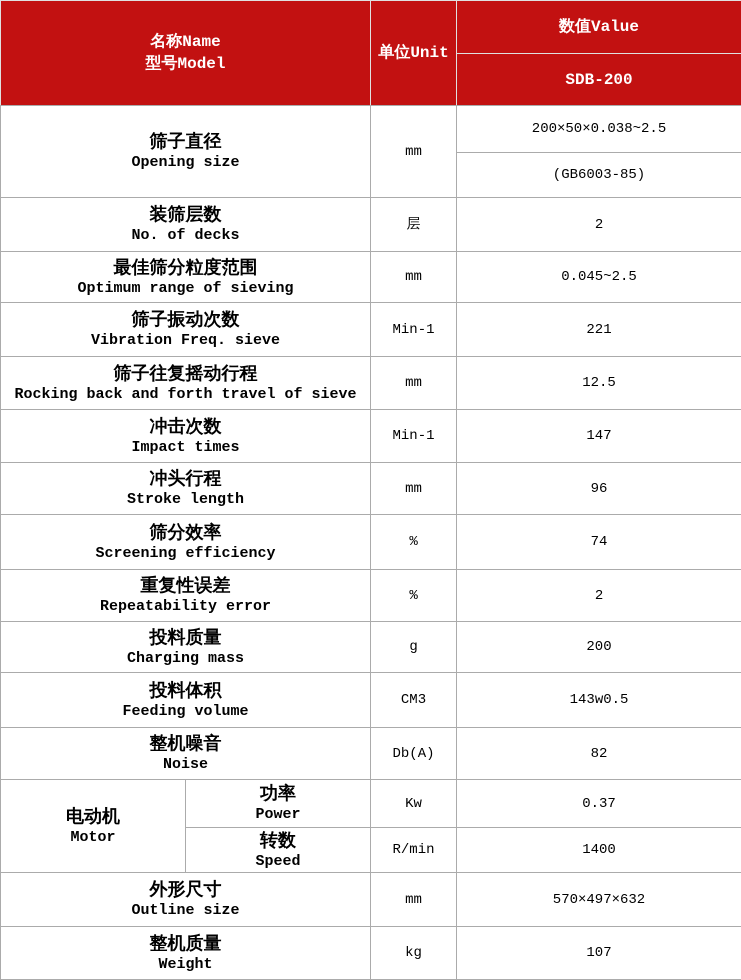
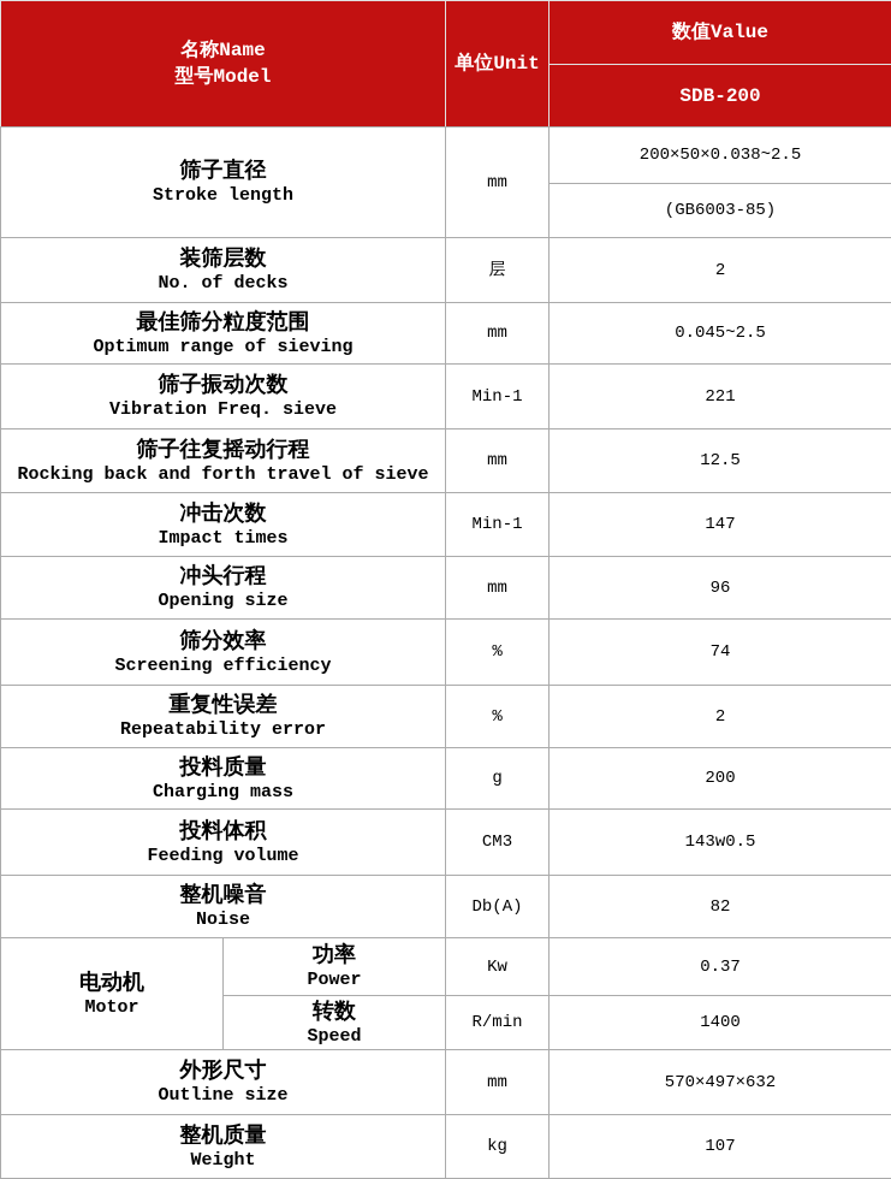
  名称Name 型号Model	单位Unit	数值Value
  SDB-200
- 筛子直径 Opening size	mm	200×50×0.038~2.5
+ 筛子直径 Stroke length	mm	200×50×0.038~2.5
  (GB6003-85)
  装筛层数 No. of decks	层	2
  最佳筛分粒度范围 Optimum range of sieving	mm	0.045~2.5
  筛子振动次数 Vibration Freq. sieve	Min-1	221
  筛子往复摇动行程 Rocking back and forth travel of sieve	mm	12.5
  冲击次数 Impact times	Min-1	147
- 冲头行程 Stroke length	mm	96
+ 冲头行程 Opening size	mm	96
  筛分效率 Screening efficiency	%	74
  重复性误差 Repeatability error	%	2
  投料质量 Charging mass	g	200
  投料体积 Feeding volume	CM3	143w0.5
  整机噪音 Noise	Db(A)	82
  电动机 Motor	功率 Power	Kw	0.37
  转数 Speed	R/min	1400
  外形尺寸 Outline size	mm	570×497×632
  整机质量 Weight	kg	107
